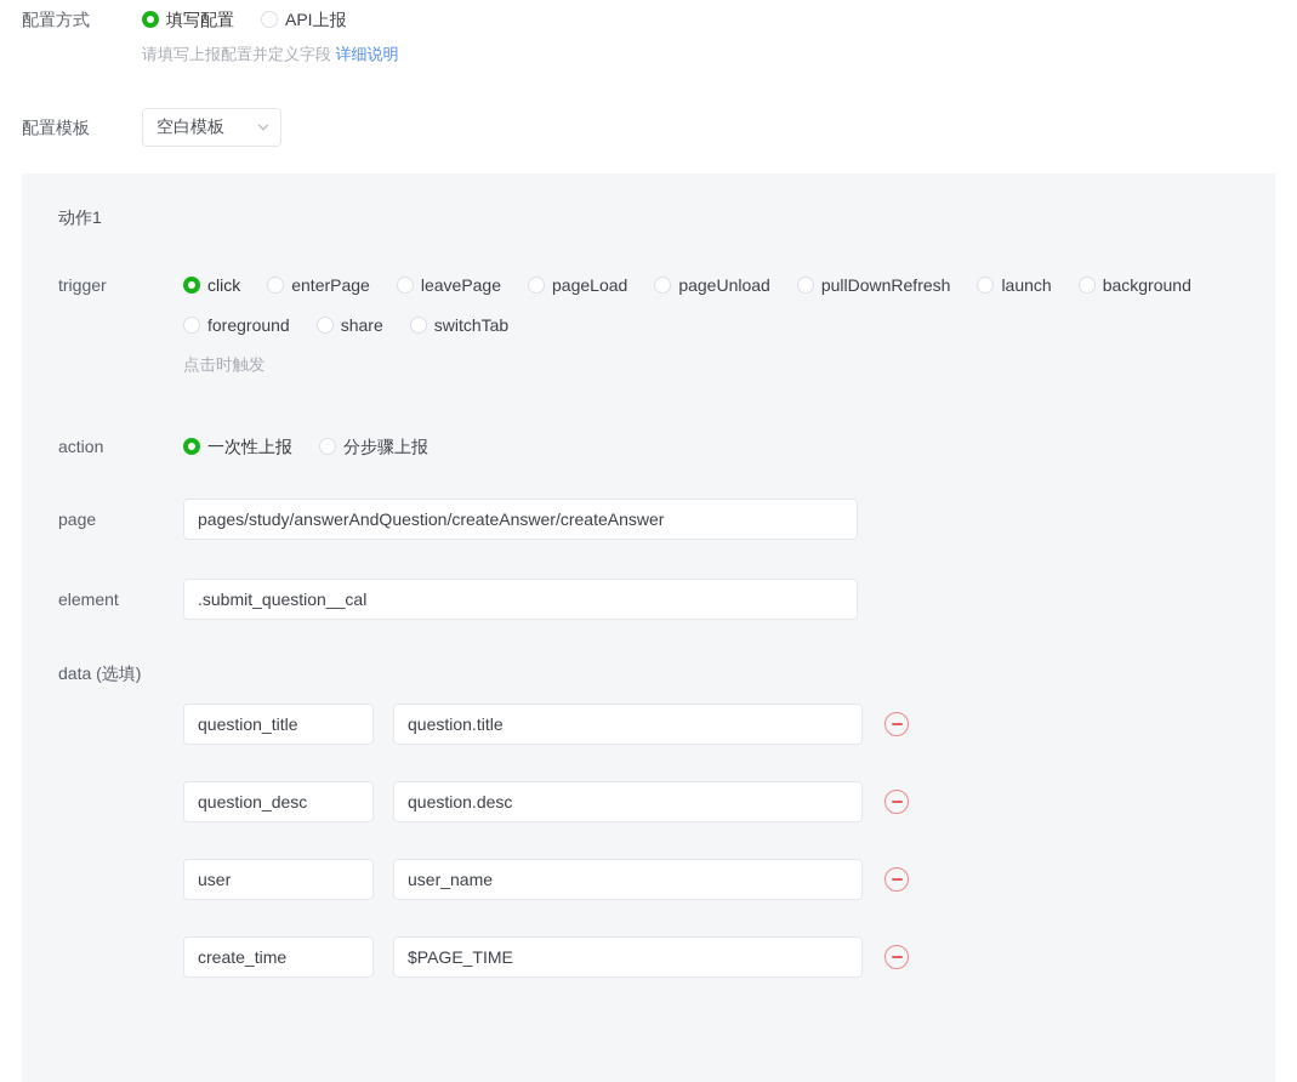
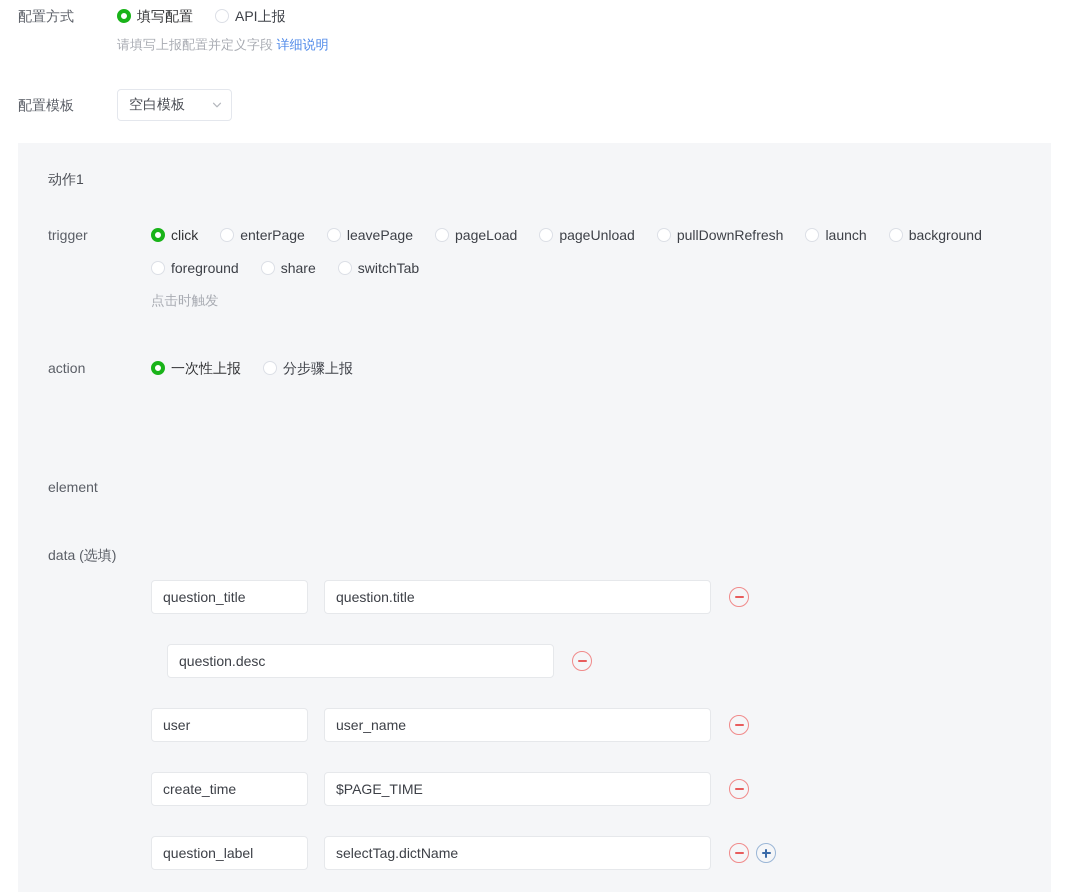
  配置方式
  填写配置
  API上报
  请填写上报配置并定义字段 详细说明
  配置模板
  空白模板
  动作1
  trigger
  click
  enterPage
  leavePage
  pageLoad
  pageUnload
  pullDownRefresh
  launch
  background
  foreground
  share
  switchTab
  点击时触发
  action
  一次性上报
  分步骤上报
- page
- pages/study/answerAndQuestion/createAnswer/createAnswer
  element
- .submit_question__cal
  data (选填)
  question_title
  question.title
- question_desc
  question.desc
  user
  user_name
  create_time
  $PAGE_TIME
+ question_label
+ selectTag.dictName
